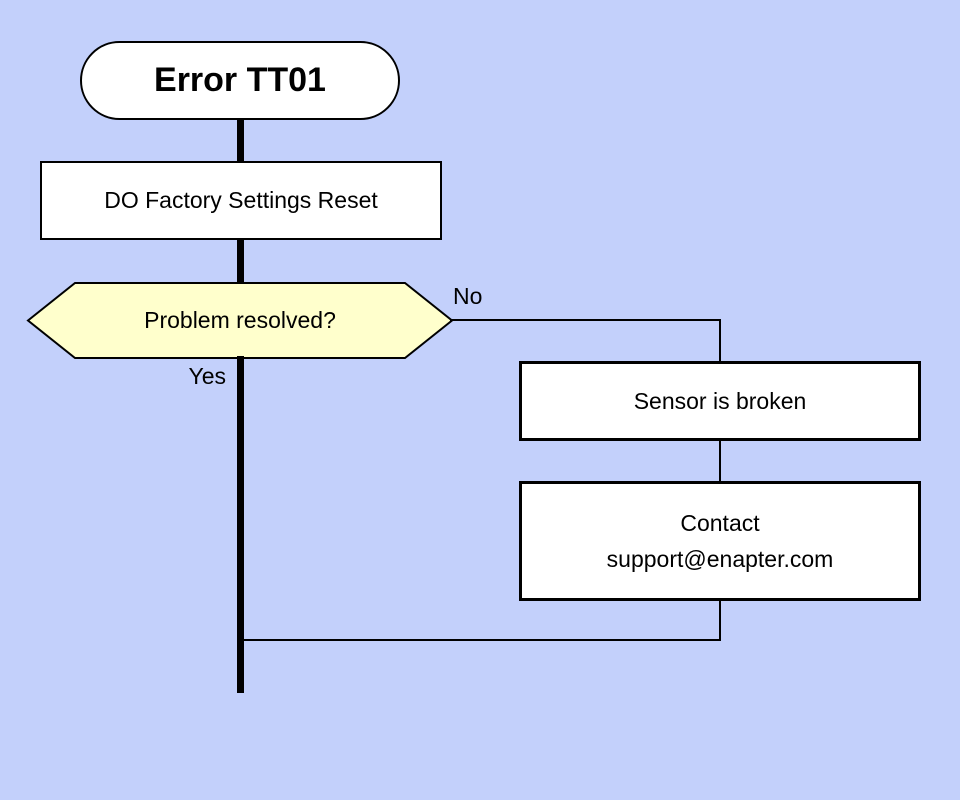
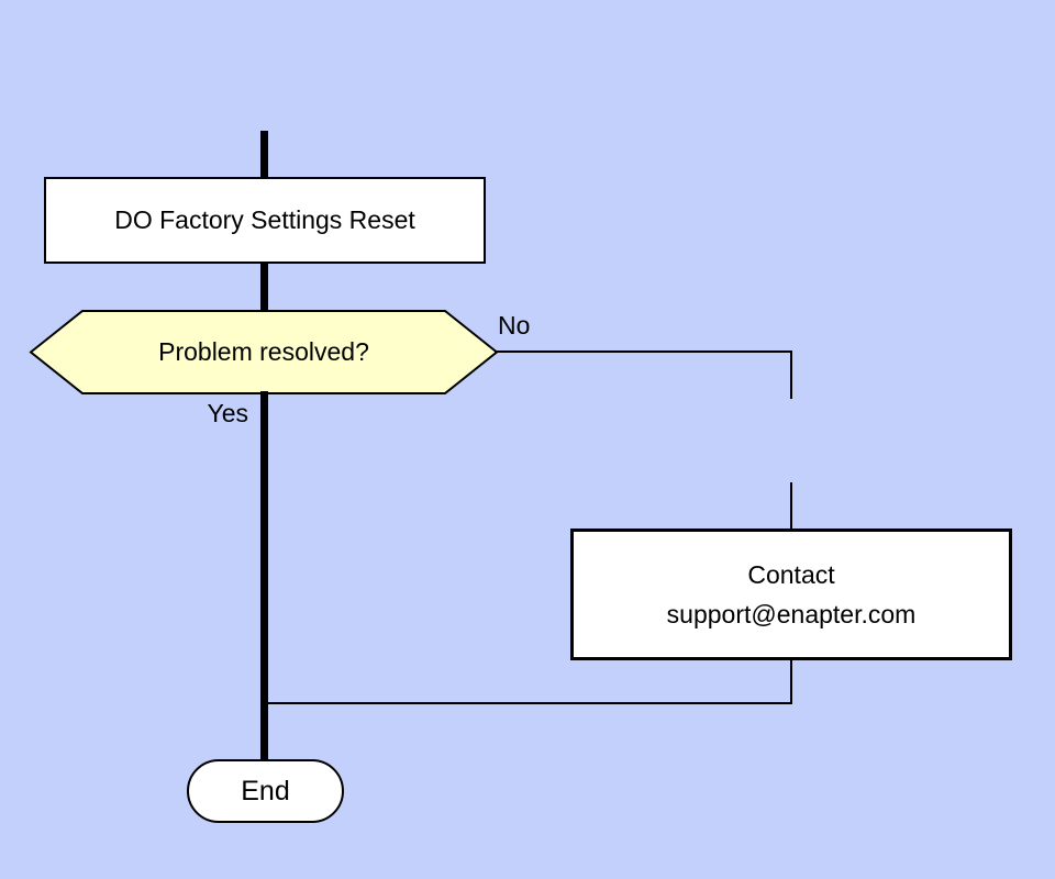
- Error TT01
  DO Factory Settings Reset
  Problem resolved?
  No
  Yes
- Sensor is broken
  Contact
  support@enapter.com
+ End
